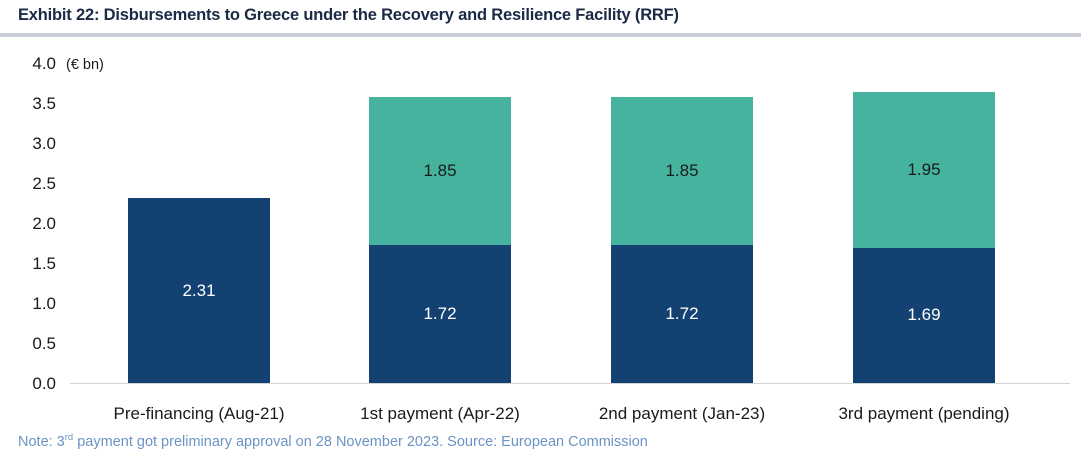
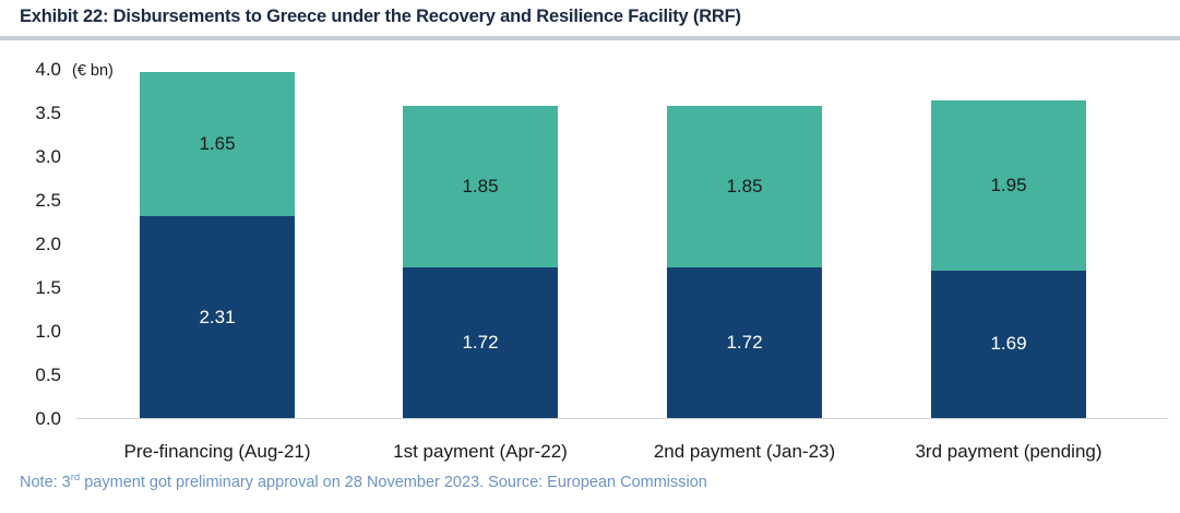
  Exhibit 22: Disbursements to Greece under the Recovery and Resilience Facility (RRF)
  (€ bn)
  0.0
  0.5
  1.0
  1.5
  2.0
  2.5
  3.0
  3.5
  4.0
  2.31
+ 1.65
  1.72
  1.85
  1.72
  1.85
  1.69
  1.95
  Pre-financing (Aug-21)
  1st payment (Apr-22)
  2nd payment (Jan-23)
  3rd payment (pending)
  Note: 3rd payment got preliminary approval on 28 November 2023. Source: European Commission
